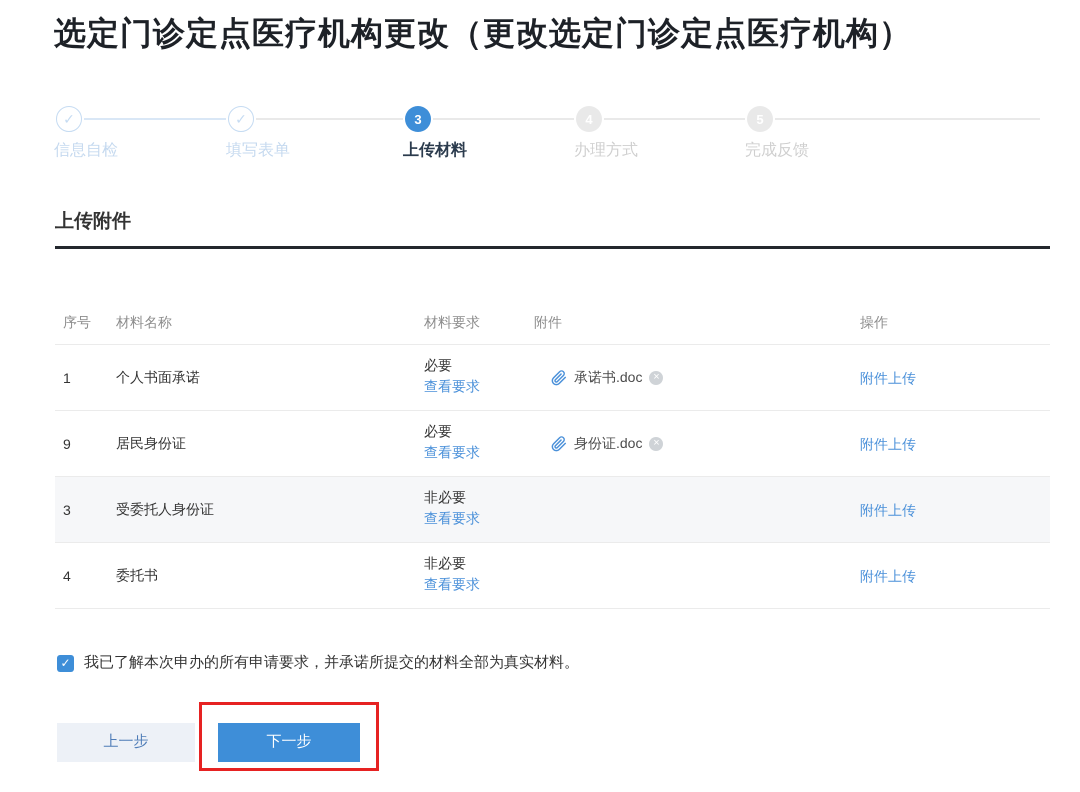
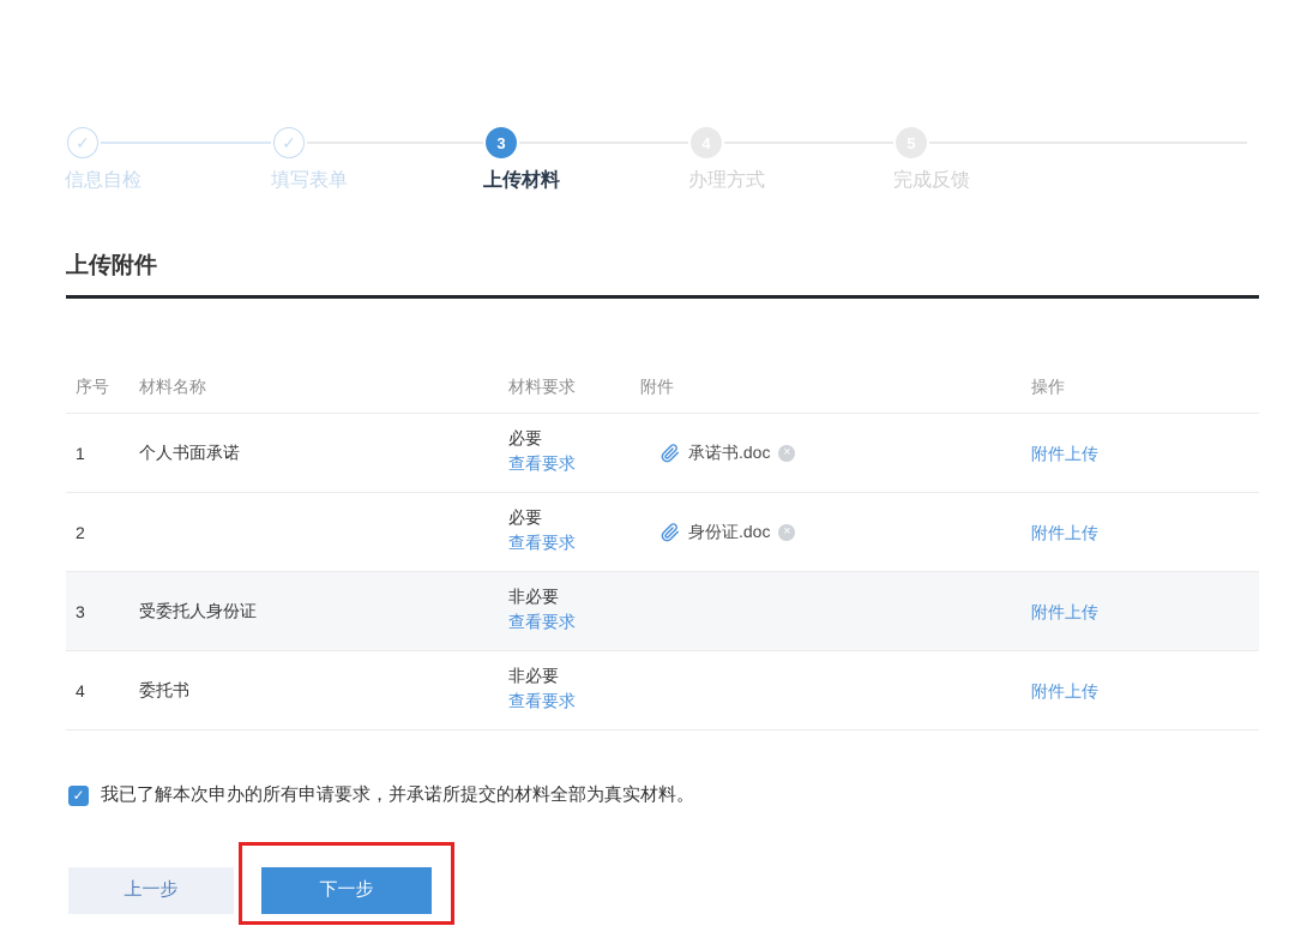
- 选定门诊定点医疗机构更改（更改选定门诊定点医疗机构）
  ✓
  ✓
  3
  信息自检
  填写表单
  上传材料
  办理方式
  完成反馈
  上传附件
  序号
  材料名称
  材料要求
  附件
  操作
  1
  个人书面承诺
  必要
  查看要求
  承诺书.doc
  ×
  附件上传
- 9
+ 2
- 居民身份证
  必要
  查看要求
  身份证.doc
  ×
  附件上传
  3
  受委托人身份证
  非必要
  查看要求
  附件上传
  4
  委托书
  非必要
  查看要求
  附件上传
  ✓
  我已了解本次申办的所有申请要求，并承诺所提交的材料全部为真实材料。
  上一步
  下一步
